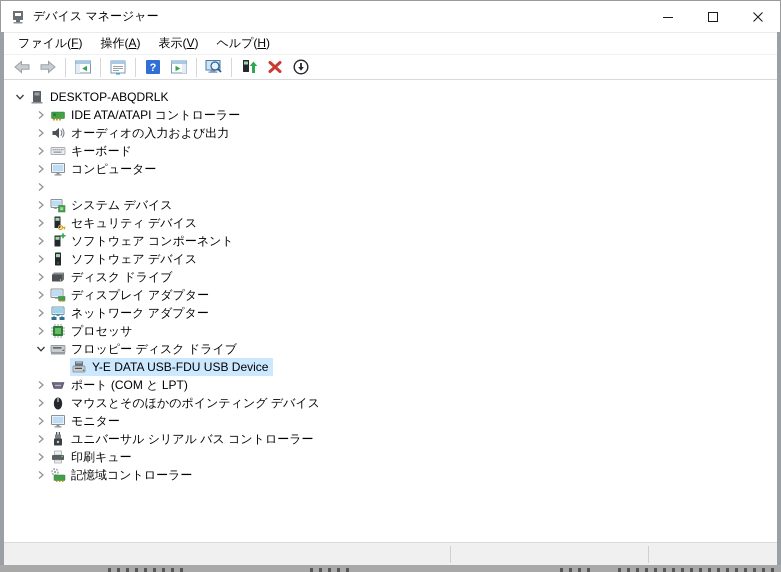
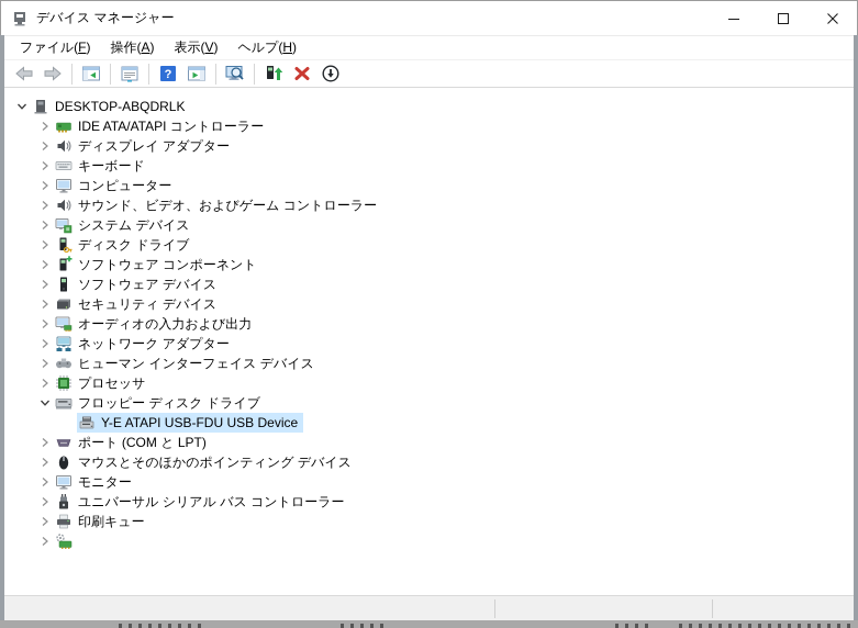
  デバイス マネージャー
  ファイル(F)
  操作(A)
  表示(V)
  ヘルプ(H)
  ?
  DESKTOP-ABQDRLK
  IDE ATA/ATAPI コントローラー
- オーディオの入力および出力
+ ディスプレイ アダプター
  キーボード
  コンピューター
+ サウンド、ビデオ、およびゲーム コントローラー
  システム デバイス
- セキュリティ デバイス
+ ディスク ドライブ
  ソフトウェア コンポーネント
  ソフトウェア デバイス
- ディスク ドライブ
+ セキュリティ デバイス
- ディスプレイ アダプター
+ オーディオの入力および出力
  ネットワーク アダプター
+ ヒューマン インターフェイス デバイス
  プロセッサ
  フロッピー ディスク ドライブ
- Y-E DATA USB-FDU USB Device
+ Y-E ATAPI USB-FDU USB Device
  ポート (COM と LPT)
  マウスとそのほかのポインティング デバイス
  モニター
  ユニバーサル シリアル バス コントローラー
  印刷キュー
- 記憶域コントローラー
